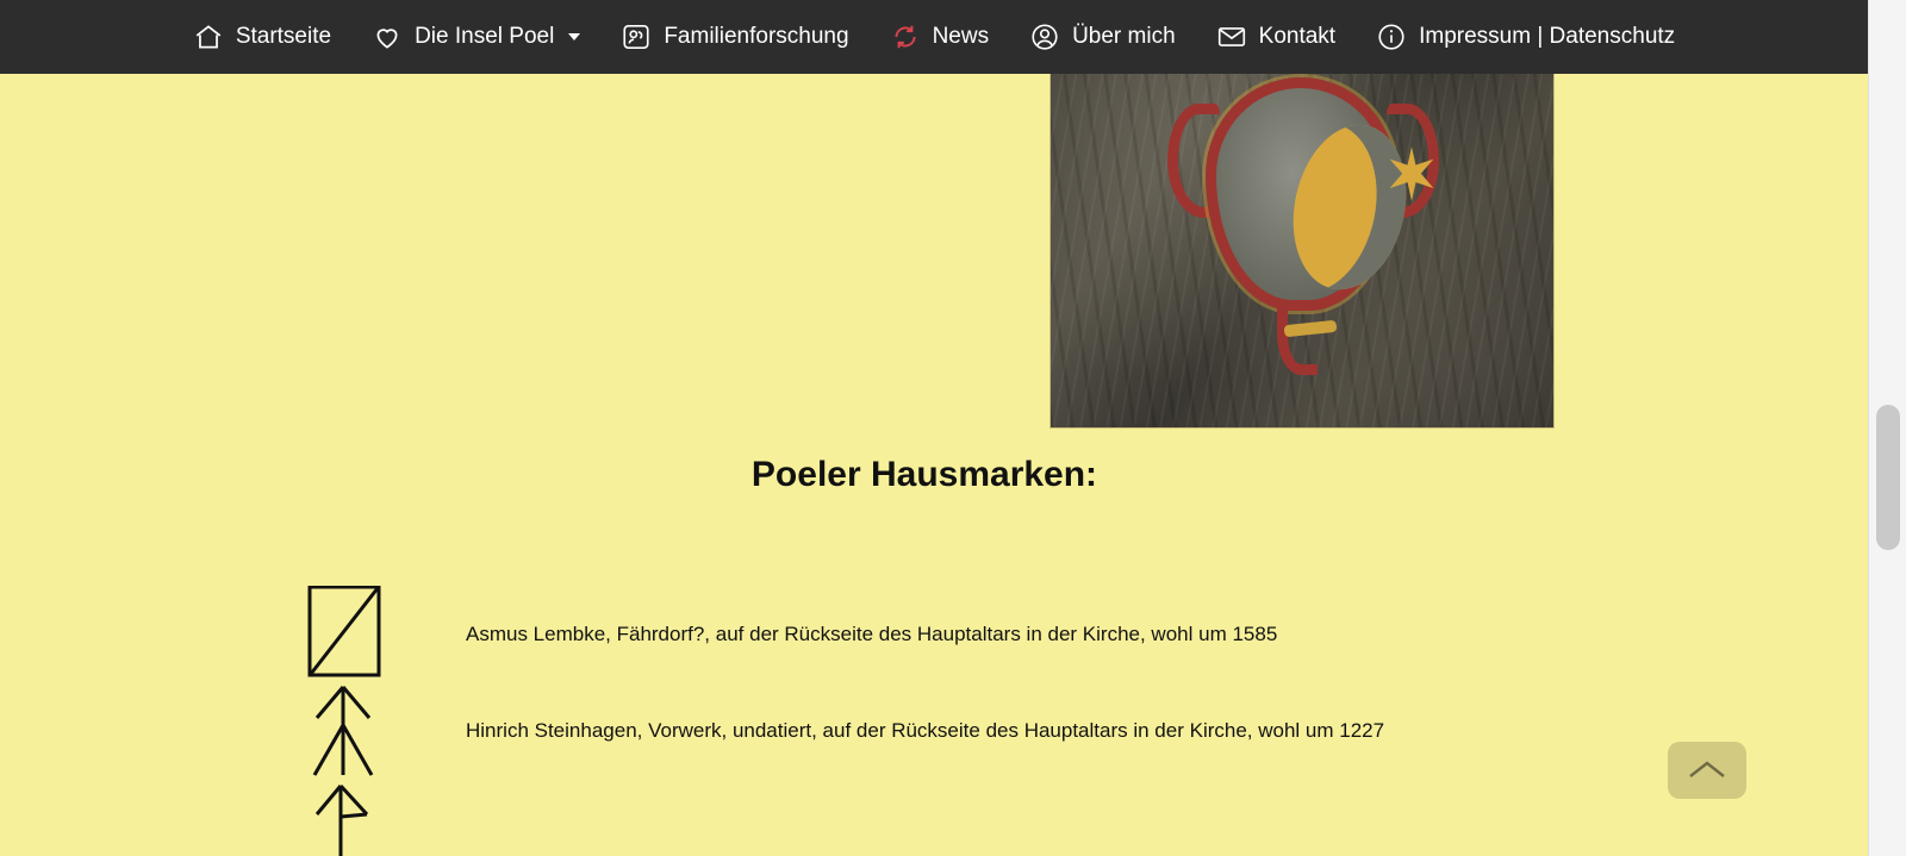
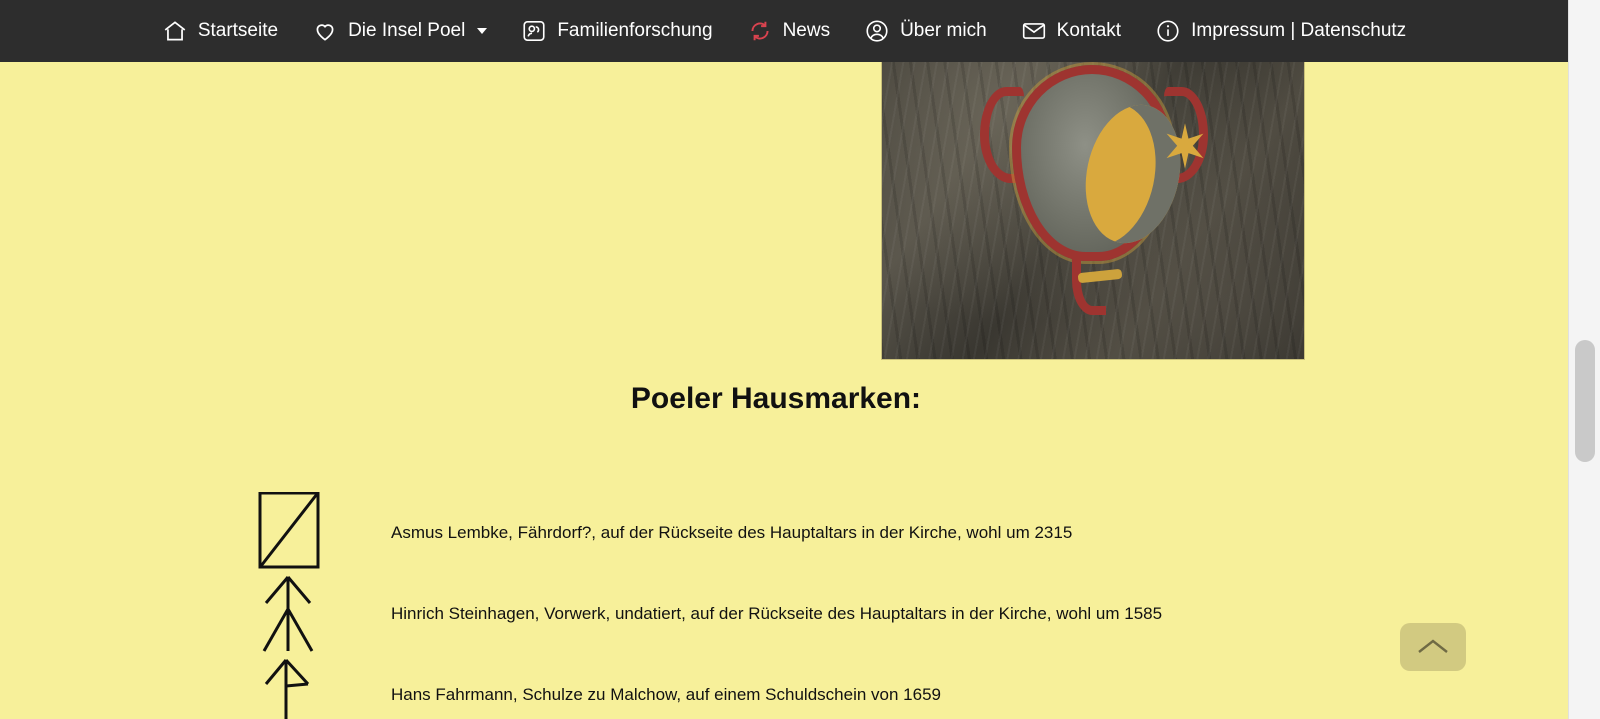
  Startseite
  Die Insel Poel
  Familienforschung
  News
  Über mich
  Kontakt
  Impressum | Datenschutz
  Poeler Hausmarken:
- Asmus Lembke, Fährdorf?, auf der Rückseite des Hauptaltars in der Kirche, wohl um 1585
+ Asmus Lembke, Fährdorf?, auf der Rückseite des Hauptaltars in der Kirche, wohl um 2315
- Hinrich Steinhagen, Vorwerk, undatiert, auf der Rückseite des Hauptaltars in der Kirche, wohl um 1227
+ Hinrich Steinhagen, Vorwerk, undatiert, auf der Rückseite des Hauptaltars in der Kirche, wohl um 1585
+ Hans Fahrmann, Schulze zu Malchow, auf einem Schuldschein von 1659
